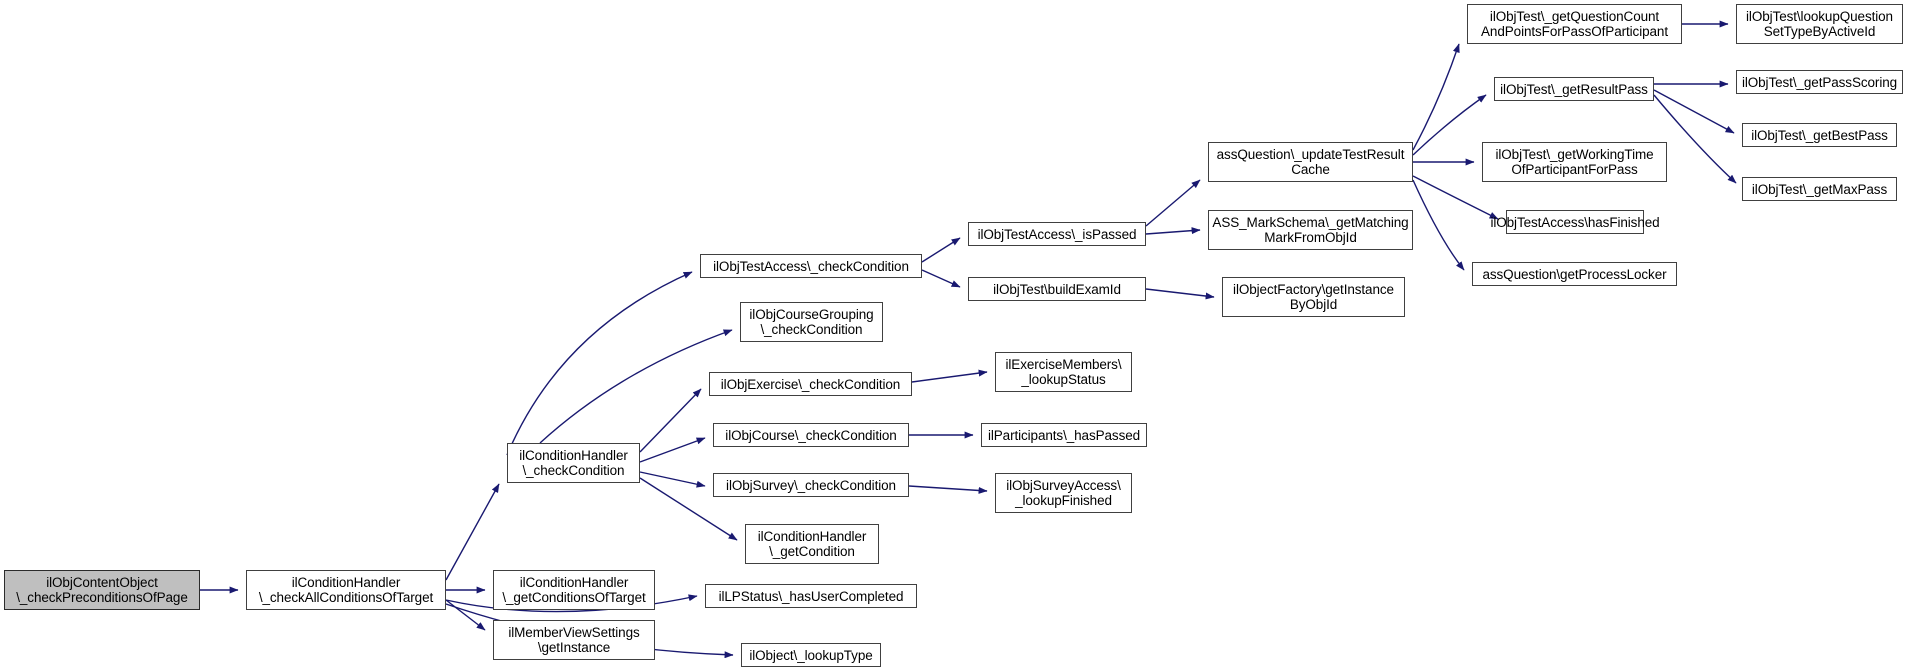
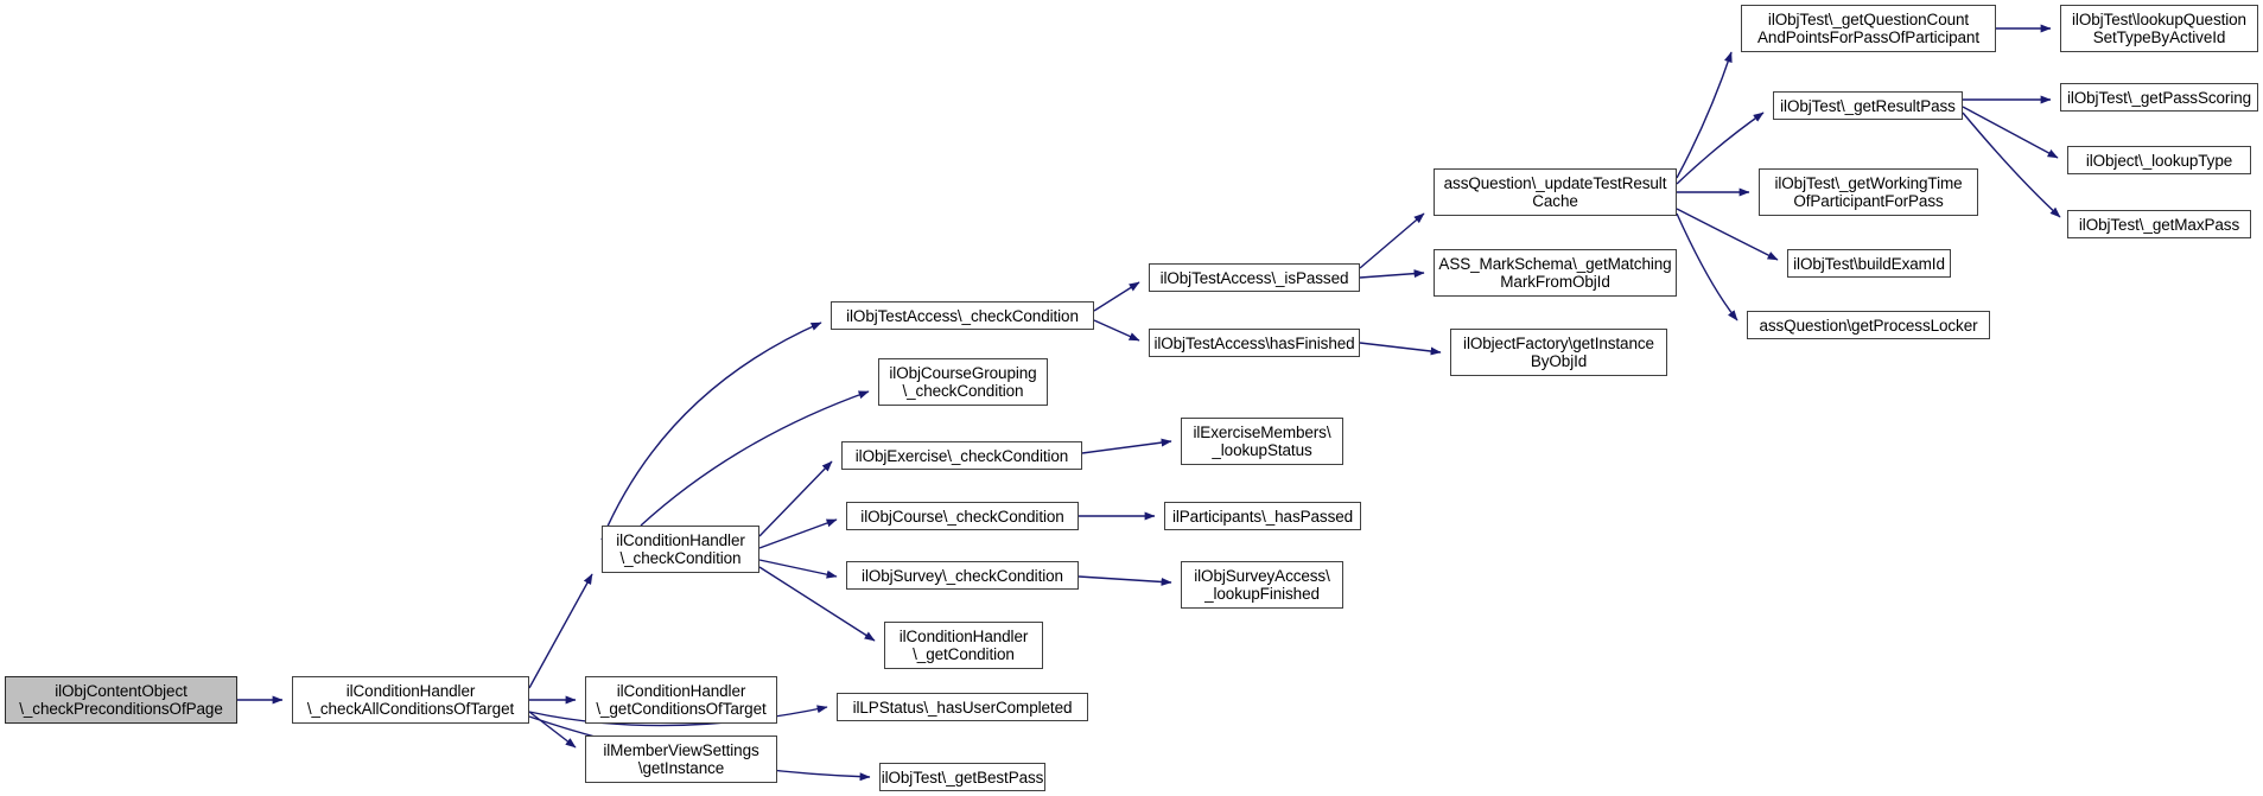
  ilObjContentObject
  \_checkPreconditionsOfPage
  ilConditionHandler
  \_checkAllConditionsOfTarget
  ilConditionHandler
  \_checkCondition
  ilConditionHandler
  \_getConditionsOfTarget
  ilMemberViewSettings
  \getInstance
  ilObjTestAccess\_checkCondition
  ilObjCourseGrouping
  \_checkCondition
  ilObjExercise\_checkCondition
  ilObjCourse\_checkCondition
  ilObjSurvey\_checkCondition
  ilConditionHandler
  \_getCondition
  ilLPStatus\_hasUserCompleted
- ilObject\_lookupType
+ ilObjTest\_getBestPass
  ilObjTestAccess\_isPassed
- ilObjTest\buildExamId
+ ilObjTestAccess\hasFinished
  ilExerciseMembers\
  _lookupStatus
  ilParticipants\_hasPassed
  ilObjSurveyAccess\
  _lookupFinished
  assQuestion\_updateTestResult
  Cache
  ASS_MarkSchema\_getMatching
  MarkFromObjId
  ilObjectFactory\getInstance
  ByObjId
  ilObjTest\_getQuestionCount
  AndPointsForPassOfParticipant
  ilObjTest\_getResultPass
  ilObjTest\_getWorkingTime
  OfParticipantForPass
- ilObjTestAccess\hasFinished
+ ilObjTest\buildExamId
  assQuestion\getProcessLocker
  ilObjTest\lookupQuestion
  SetTypeByActiveId
  ilObjTest\_getPassScoring
- ilObjTest\_getBestPass
+ ilObject\_lookupType
  ilObjTest\_getMaxPass
